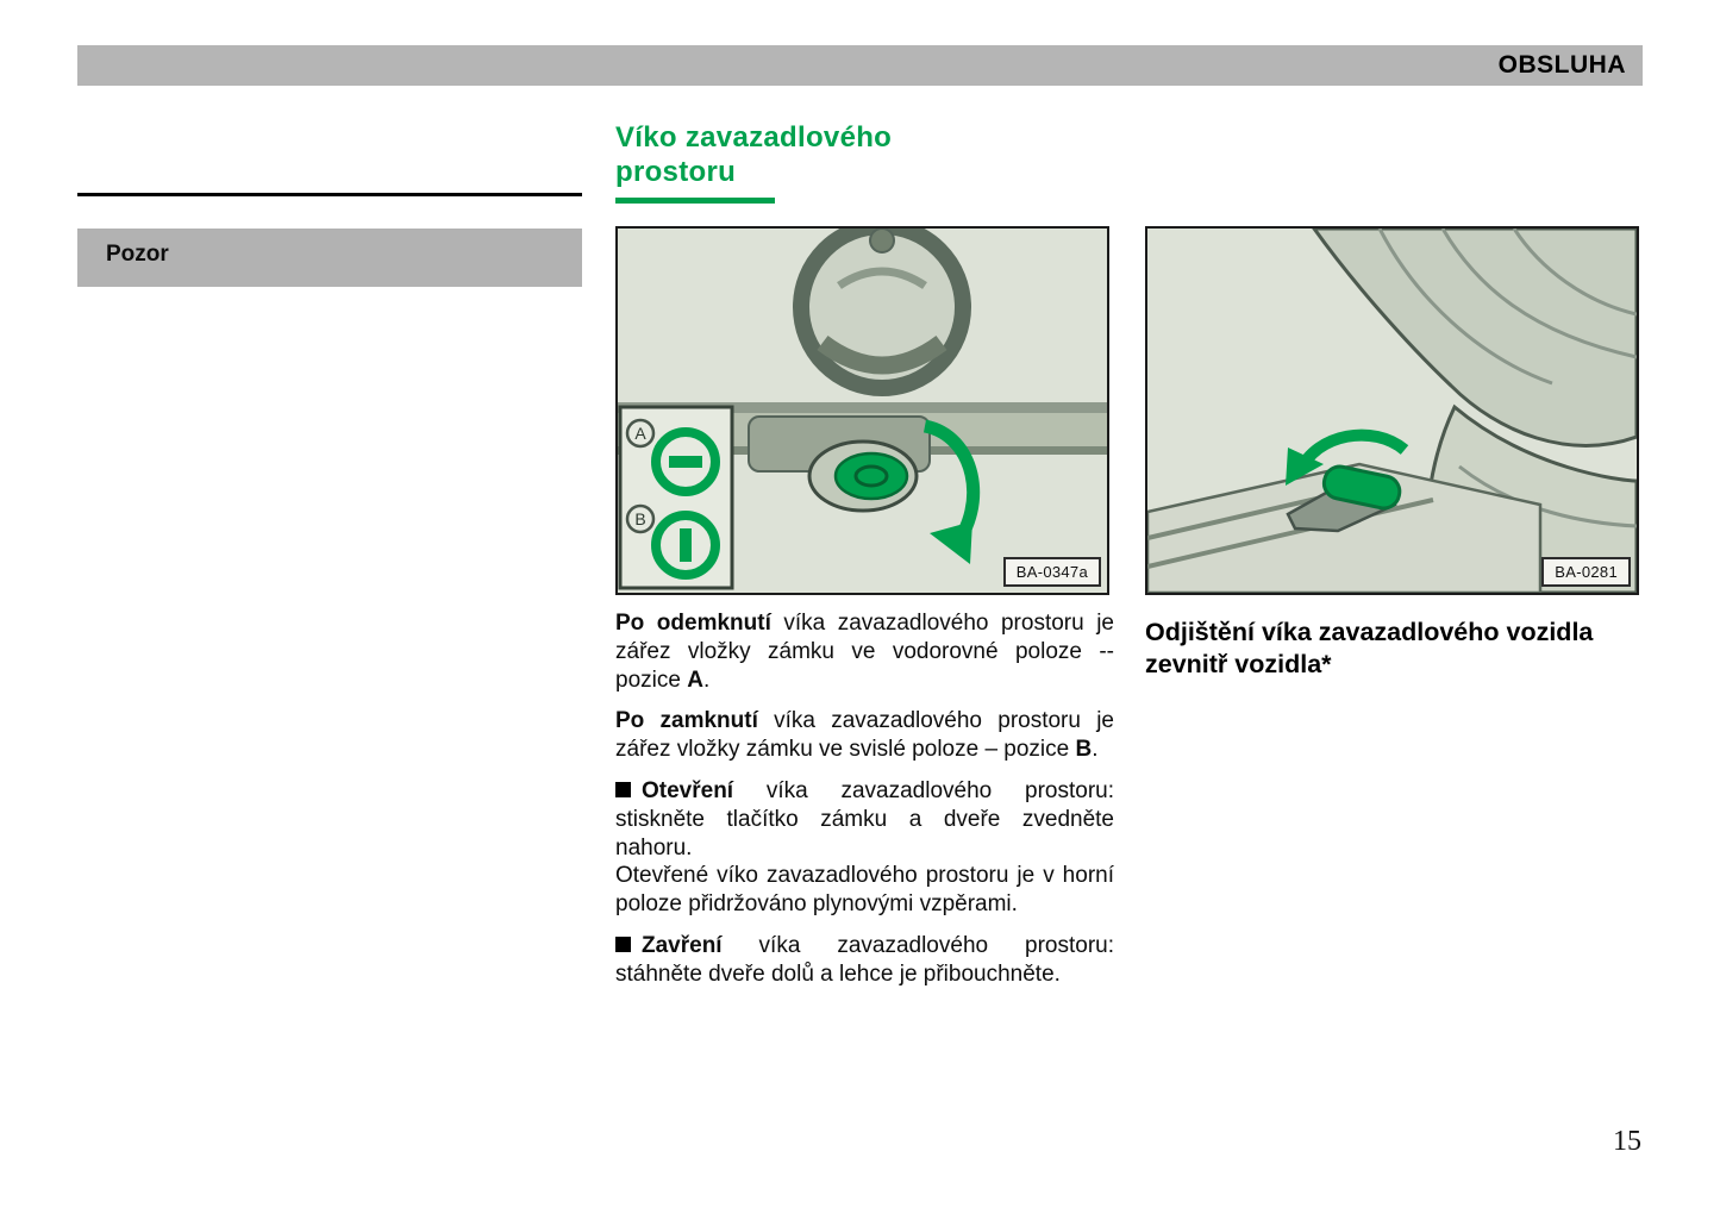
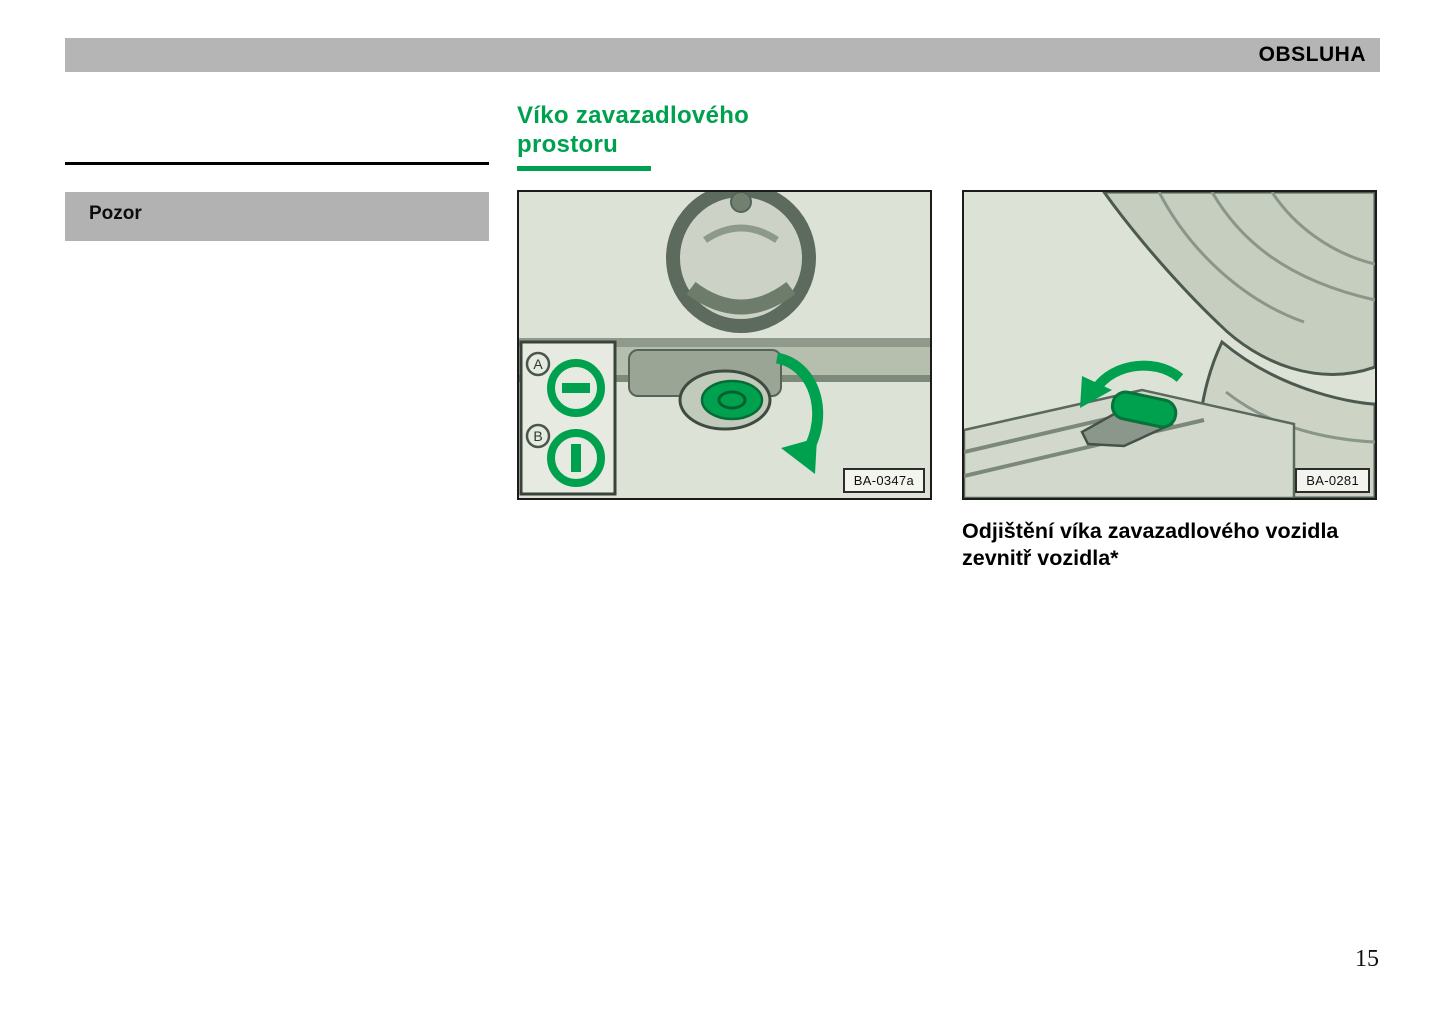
  OBSLUHA
  Víko zavazadlového
  prostoru
  Pozor
  A
  B
  BA-0347a
  BA-0281
- Po odemknutí víka zavazadlového prostoru je zářez vložky zámku ve vodorovné poloze -- pozice A.
- Po zamknutí víka zavazadlového prostoru je zářez vložky zámku ve svislé poloze – pozice B.
- Otevření víka zavazadlového prostoru: stiskněte tlačítko zámku a dveře zvedněte nahoru.
- Otevřené víko zavazadlového prostoru je v horní poloze přidržováno plynovými vzpěrami.
- Zavření víka zavazadlového prostoru: stáhněte dveře dolů a lehce je přibouchněte.
  Odjištění víka zavazadlového vozidla zevnitř vozidla*
  15
